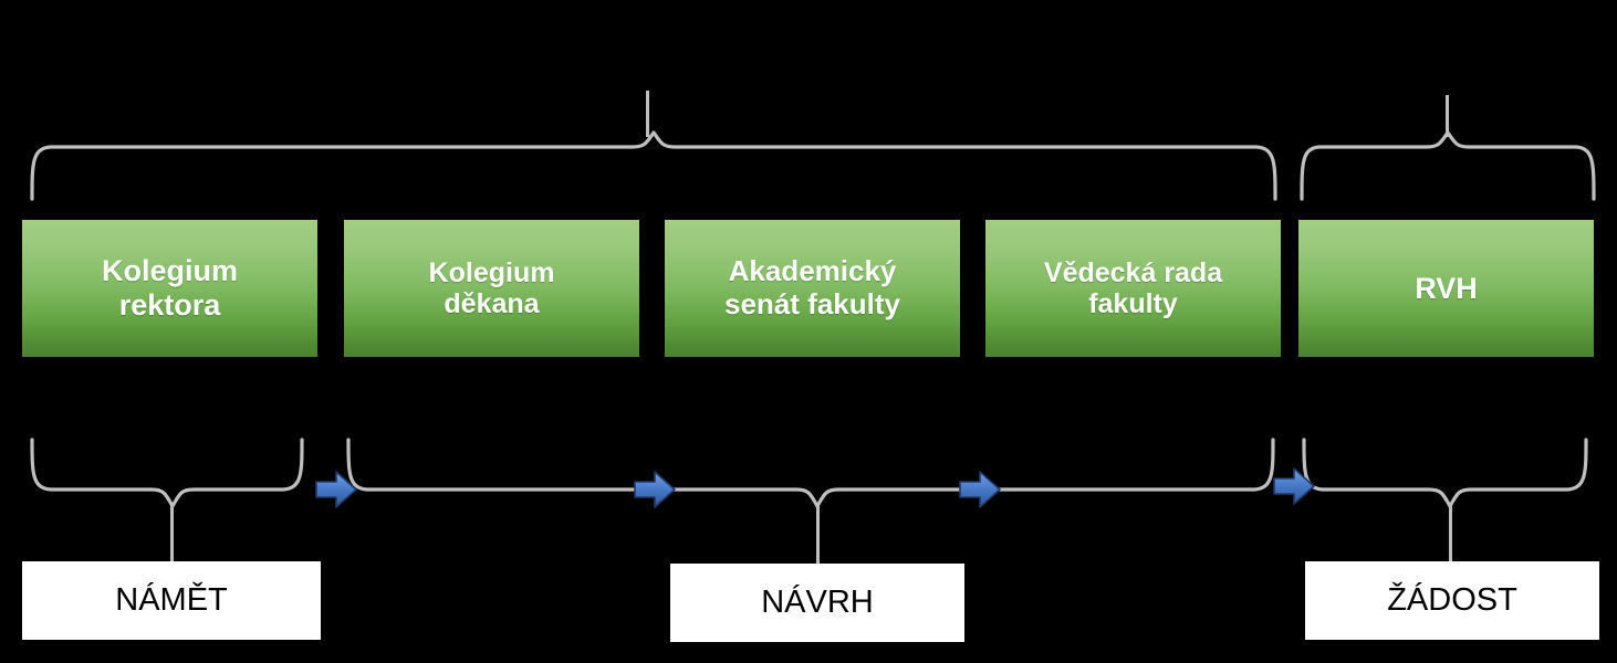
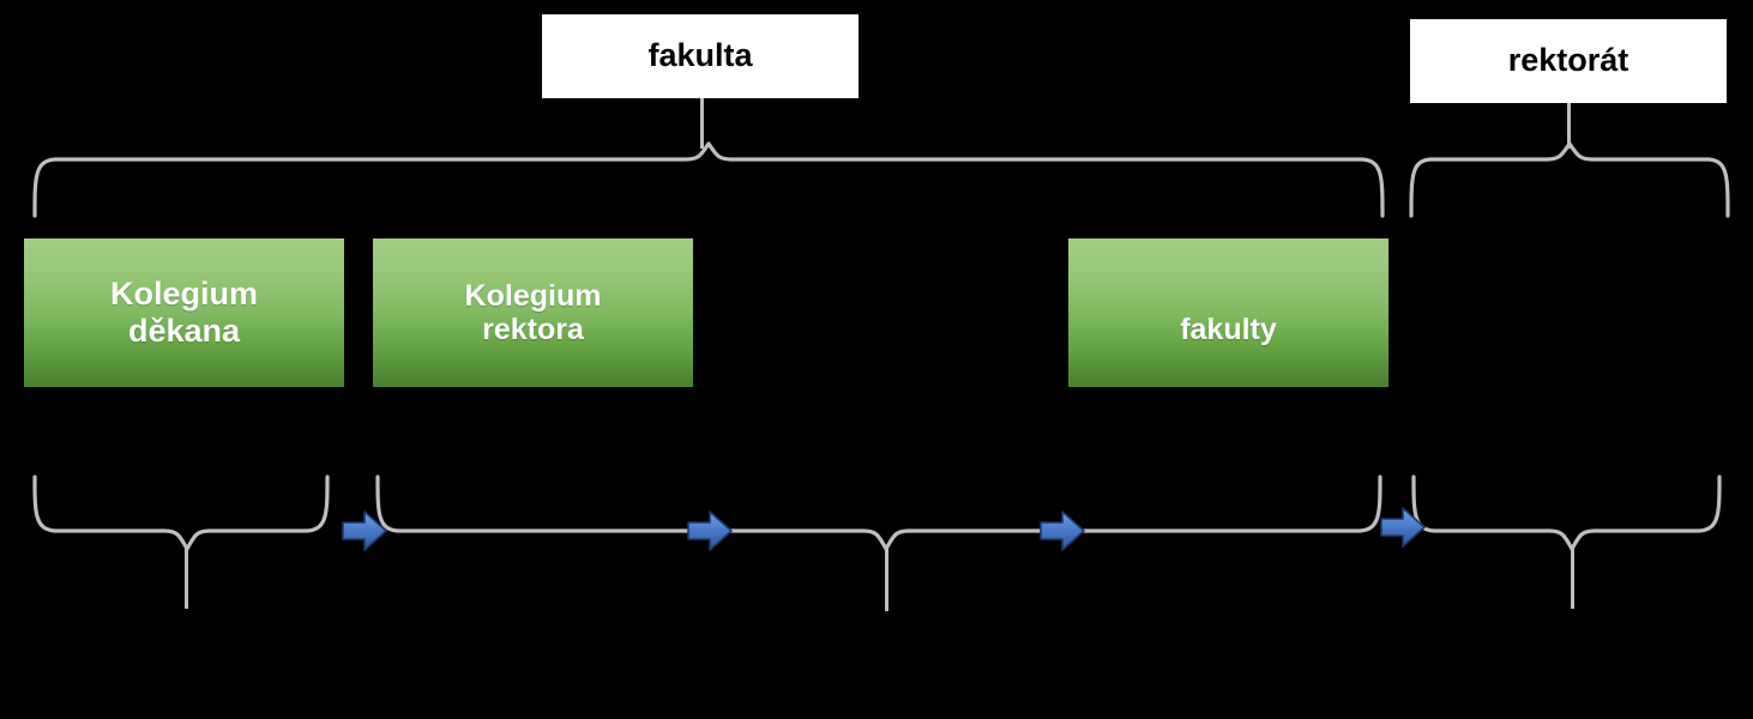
+ fakulta
+ rektorát
  Kolegium
- rektora
+ děkana
  Kolegium
- děkana
+ rektora
- Akademický
- senát fakulty
- Vědecká rada
  fakulty
- RVH
- NÁMĚT
- NÁVRH
- ŽÁDOST
